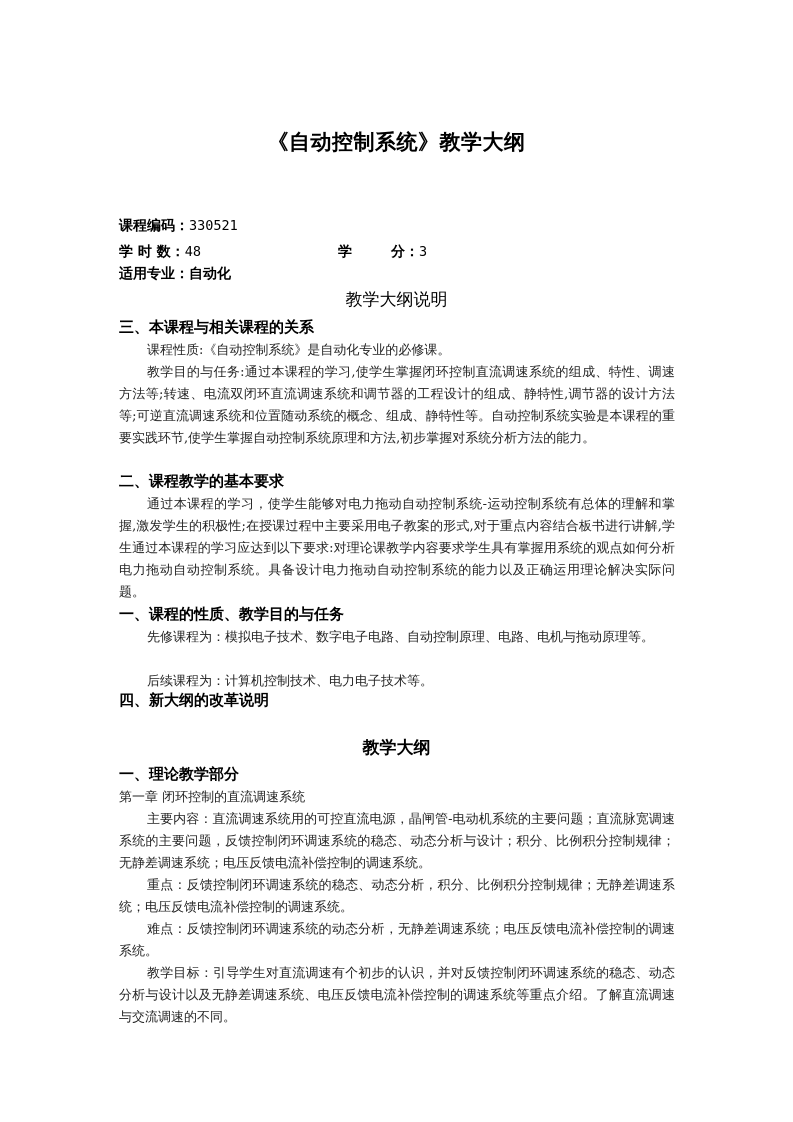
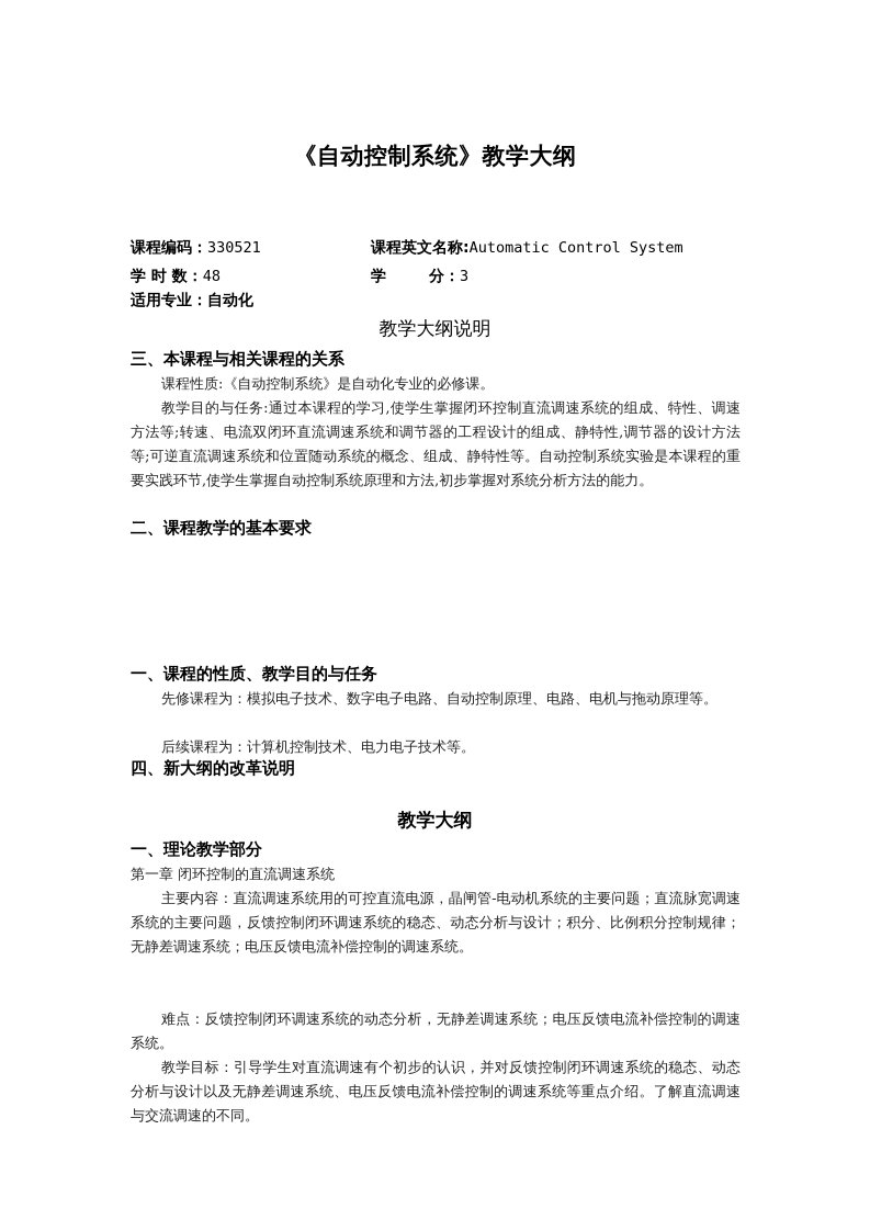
  《自动控制系统》教学大纲
  课程编码：330521
+ 课程英文名称:Automatic Control System
  学 时 数：48
  学 分：3
  适用专业：自动化
  教学大纲说明
  三、本课程与相关课程的关系
  课程性质:《自动控制系统》是自动化专业的必修课。
  教学目的与任务:通过本课程的学习,使学生掌握闭环控制直流调速系统的组成、特性、调速方法等;转速、电流双闭环直流调速系统和调节器的工程设计的组成、静特性,调节器的设计方法等;可逆直流调速系统和位置随动系统的概念、组成、静特性等。自动控制系统实验是本课程的重要实践环节,使学生掌握自动控制系统原理和方法,初步掌握对系统分析方法的能力。
  二、课程教学的基本要求
- 通过本课程的学习，使学生能够对电力拖动自动控制系统-运动控制系统有总体的理解和掌握,激发学生的积极性;在授课过程中主要采用电子教案的形式,对于重点内容结合板书进行讲解,学生通过本课程的学习应达到以下要求:对理论课教学内容要求学生具有掌握用系统的观点如何分析电力拖动自动控制系统。具备设计电力拖动自动控制系统的能力以及正确运用理论解决实际问题。
  一、课程的性质、教学目的与任务
  先修课程为：模拟电子技术、数字电子电路、自动控制原理、电路、电机与拖动原理等。
  后续课程为：计算机控制技术、电力电子技术等。
  四、新大纲的改革说明
  教学大纲
  一、理论教学部分
  第一章 闭环控制的直流调速系统
  主要内容：直流调速系统用的可控直流电源，晶闸管-电动机系统的主要问题；直流脉宽调速系统的主要问题，反馈控制闭环调速系统的稳态、动态分析与设计；积分、比例积分控制规律；无静差调速系统；电压反馈电流补偿控制的调速系统。
- 重点：反馈控制闭环调速系统的稳态、动态分析，积分、比例积分控制规律；无静差调速系统；电压反馈电流补偿控制的调速系统。
  难点：反馈控制闭环调速系统的动态分析，无静差调速系统；电压反馈电流补偿控制的调速系统。
  教学目标：引导学生对直流调速有个初步的认识，并对反馈控制闭环调速系统的稳态、动态分析与设计以及无静差调速系统、电压反馈电流补偿控制的调速系统等重点介绍。了解直流调速与交流调速的不同。
